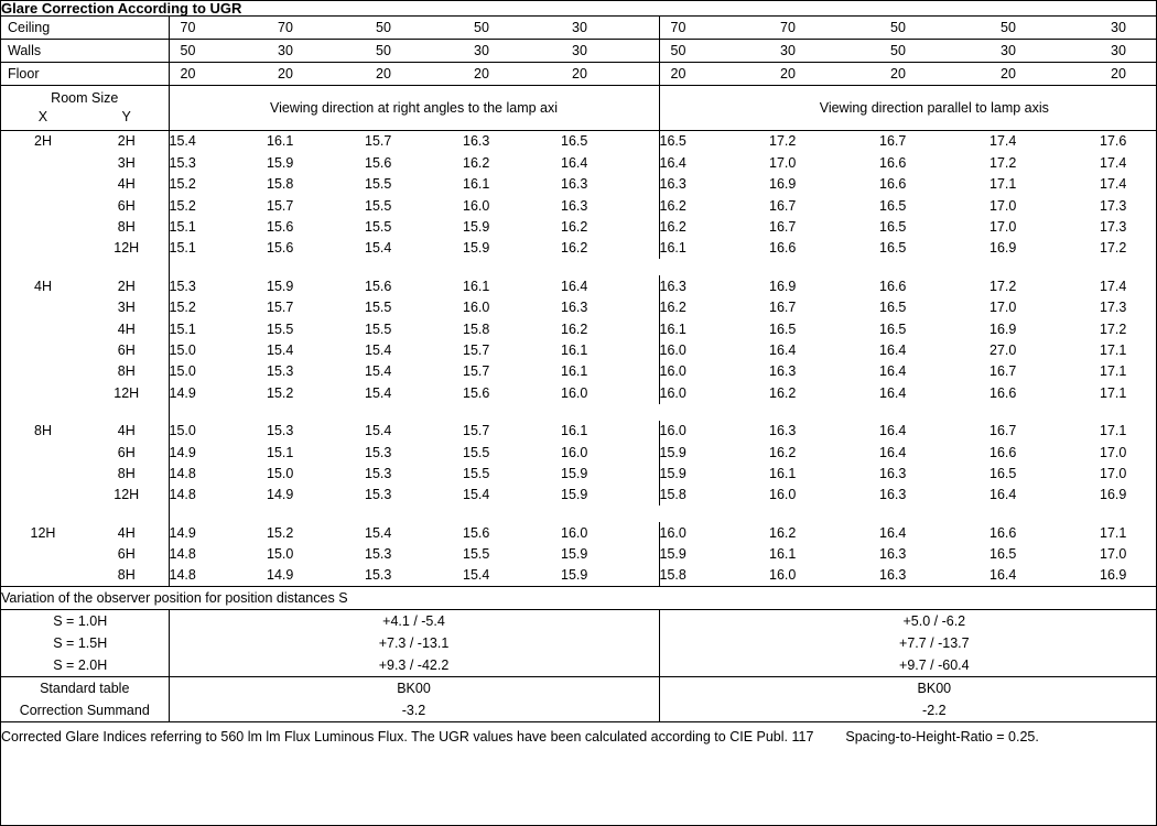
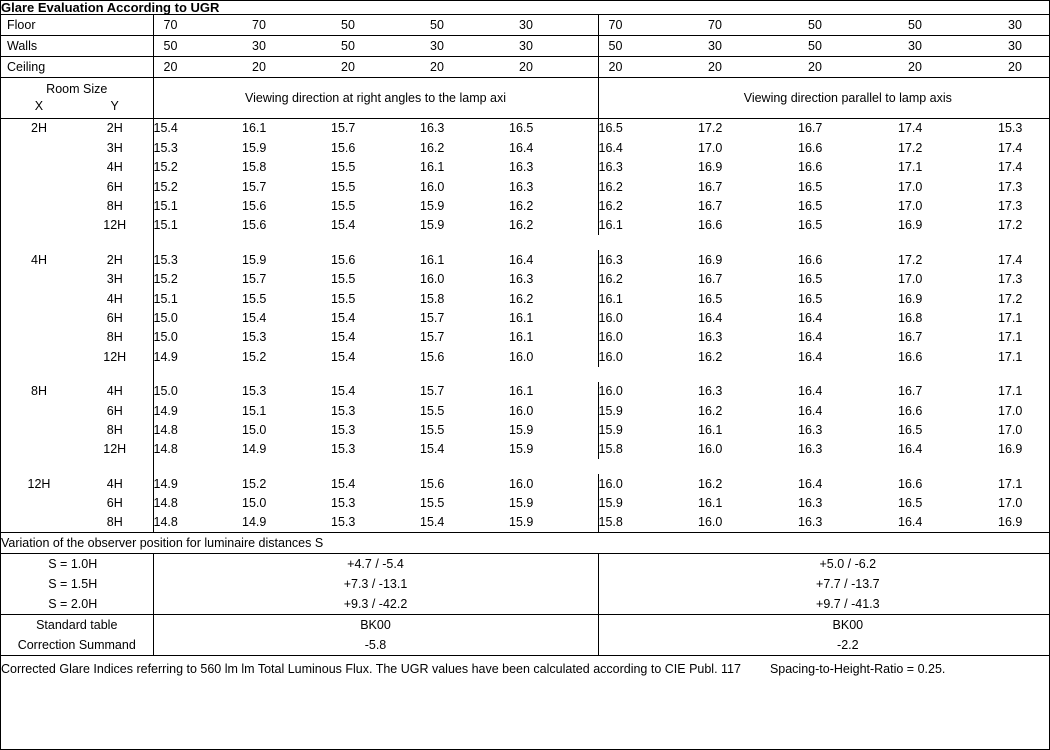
- Glare Correction According to UGR
+ Glare Evaluation According to UGR
- Ceiling	70	70	50	50	30	70	70	50	50	30
+ Floor	70	70	50	50	30	70	70	50	50	30
  Walls	50	30	50	30	30	50	30	50	30	30
- Floor	20	20	20	20	20	20	20	20	20	20
+ Ceiling	20	20	20	20	20	20	20	20	20	20
  Room Size X Y	Viewing direction at right angles to the lamp axi	Viewing direction parallel to lamp axis
- 2H	2H	15.4	16.1	15.7	16.3	16.5	16.5	17.2	16.7	17.4	17.6
+ 2H	2H	15.4	16.1	15.7	16.3	16.5	16.5	17.2	16.7	17.4	15.3
  	3H	15.3	15.9	15.6	16.2	16.4	16.4	17.0	16.6	17.2	17.4
  	4H	15.2	15.8	15.5	16.1	16.3	16.3	16.9	16.6	17.1	17.4
  	6H	15.2	15.7	15.5	16.0	16.3	16.2	16.7	16.5	17.0	17.3
  	8H	15.1	15.6	15.5	15.9	16.2	16.2	16.7	16.5	17.0	17.3
  	12H	15.1	15.6	15.4	15.9	16.2	16.1	16.6	16.5	16.9	17.2
  4H	2H	15.3	15.9	15.6	16.1	16.4	16.3	16.9	16.6	17.2	17.4
  	3H	15.2	15.7	15.5	16.0	16.3	16.2	16.7	16.5	17.0	17.3
  	4H	15.1	15.5	15.5	15.8	16.2	16.1	16.5	16.5	16.9	17.2
- 	6H	15.0	15.4	15.4	15.7	16.1	16.0	16.4	16.4	27.0	17.1
+ 	6H	15.0	15.4	15.4	15.7	16.1	16.0	16.4	16.4	16.8	17.1
  	8H	15.0	15.3	15.4	15.7	16.1	16.0	16.3	16.4	16.7	17.1
  	12H	14.9	15.2	15.4	15.6	16.0	16.0	16.2	16.4	16.6	17.1
  8H	4H	15.0	15.3	15.4	15.7	16.1	16.0	16.3	16.4	16.7	17.1
  	6H	14.9	15.1	15.3	15.5	16.0	15.9	16.2	16.4	16.6	17.0
  	8H	14.8	15.0	15.3	15.5	15.9	15.9	16.1	16.3	16.5	17.0
  	12H	14.8	14.9	15.3	15.4	15.9	15.8	16.0	16.3	16.4	16.9
  12H	4H	14.9	15.2	15.4	15.6	16.0	16.0	16.2	16.4	16.6	17.1
  	6H	14.8	15.0	15.3	15.5	15.9	15.9	16.1	16.3	16.5	17.0
  	8H	14.8	14.9	15.3	15.4	15.9	15.8	16.0	16.3	16.4	16.9
- Variation of the observer position for position distances S
+ Variation of the observer position for luminaire distances S
- S = 1.0H	+4.1 / -5.4	+5.0 / -6.2
+ S = 1.0H	+4.7 / -5.4	+5.0 / -6.2
  S = 1.5H	+7.3 / -13.1	+7.7 / -13.7
- S = 2.0H	+9.3 / -42.2	+9.7 / -60.4
+ S = 2.0H	+9.3 / -42.2	+9.7 / -41.3
  Standard table	BK00	BK00
- Correction Summand	-3.2	-2.2
+ Correction Summand	-5.8	-2.2
- Corrected Glare Indices referring to 560 lm lm Flux Luminous Flux. The UGR values have been calculated according to CIE Publ. 117 Spacing-to-Height-Ratio = 0.25.
+ Corrected Glare Indices referring to 560 lm lm Total Luminous Flux. The UGR values have been calculated according to CIE Publ. 117 Spacing-to-Height-Ratio = 0.25.
